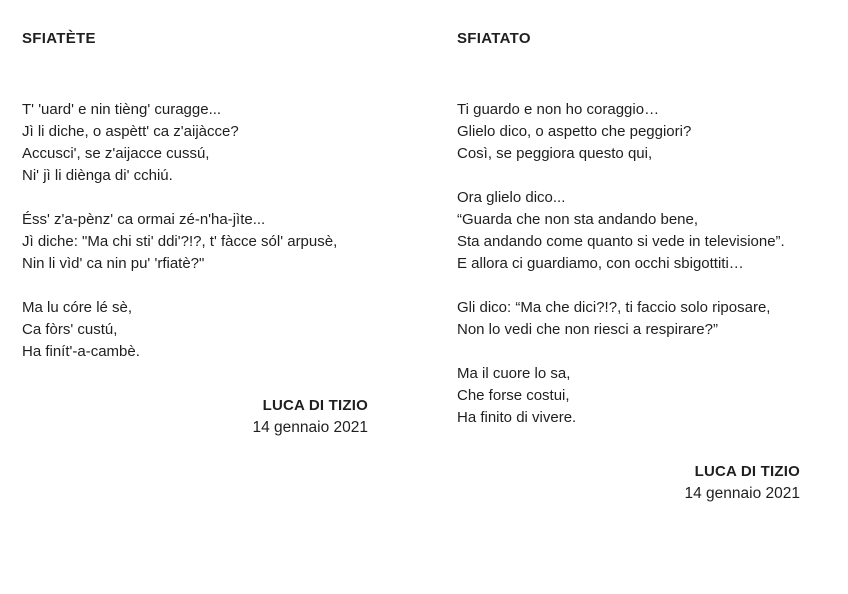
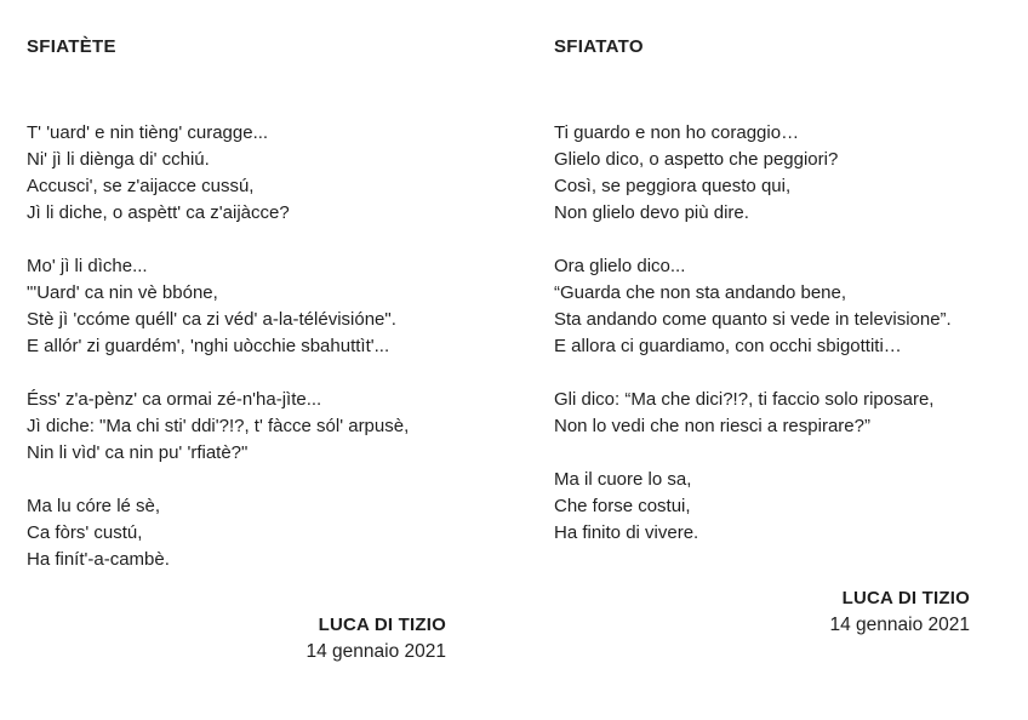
  SFIATÈTE
  T' 'uard' e nin tièng' curagge...
- Jì li diche, o aspètt' ca z'aijàcce?
+ Ni' jì li diènga di' cchiú.
  Accusci', se z'aijacce cussú,
- Ni' jì li diènga di' cchiú.
+ Jì li diche, o aspètt' ca z'aijàcce?
+ Mo' jì li dìche...
+ "'Uard' ca nin vè bbóne,
+ Stè jì 'ccóme quéll' ca zi véd' a-la-télévisióne".
+ E allór' zi guardém', 'nghi uòcchie sbahuttìt'...
  Éss' z'a-pènz' ca ormai zé-n'ha-jìte...
  Jì diche: "Ma chi sti' ddi'?!?, t' fàcce sól' arpusè,
  Nin li vìd' ca nin pu' 'rfiatè?"
  Ma lu córe lé sè,
  Ca fòrs' custú,
  Ha finít'-a-cambè.
  LUCA DI TIZIO
  14 gennaio 2021
  SFIATATO
  Ti guardo e non ho coraggio…
  Glielo dico, o aspetto che peggiori?
  Così, se peggiora questo qui,
+ Non glielo devo più dire.
  Ora glielo dico...
  “Guarda che non sta andando bene,
  Sta andando come quanto si vede in televisione”.
  E allora ci guardiamo, con occhi sbigottiti…
  Gli dico: “Ma che dici?!?, ti faccio solo riposare,
  Non lo vedi che non riesci a respirare?”
  Ma il cuore lo sa,
  Che forse costui,
  Ha finito di vivere.
  LUCA DI TIZIO
  14 gennaio 2021
